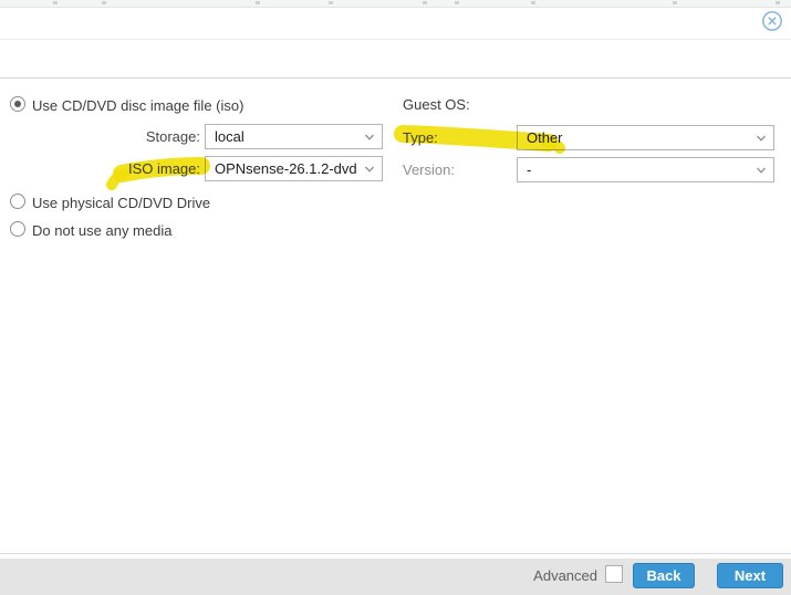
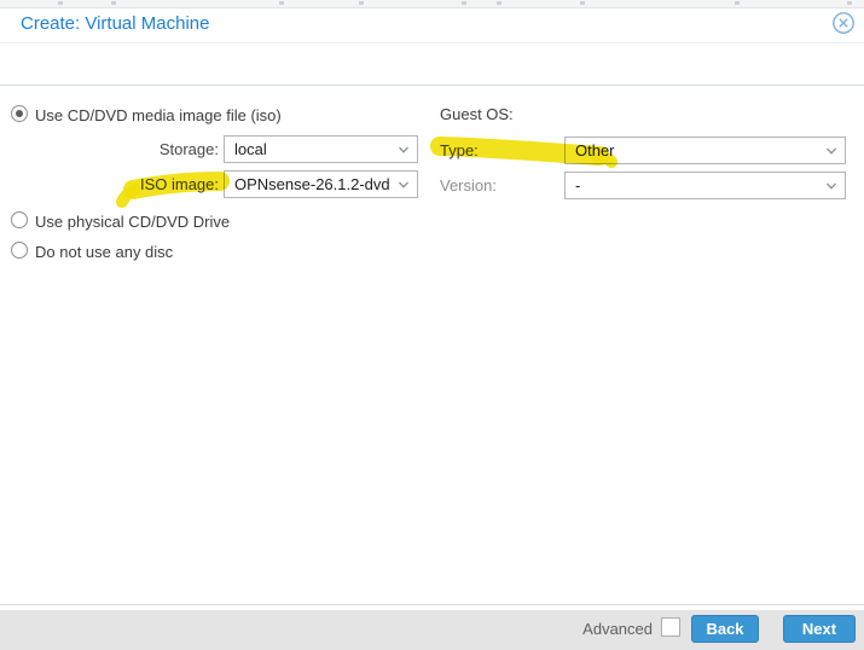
+ Create: Virtual Machine
- Use CD/DVD disc image file (iso)
+ Use CD/DVD media image file (iso)
  Storage:
  local
  OPNsense-26.1.2-dvd
  Use physical CD/DVD Drive
- Do not use any media
+ Do not use any disc
  Guest OS:
  Version:
  -
  Advanced
  Back
  Next
